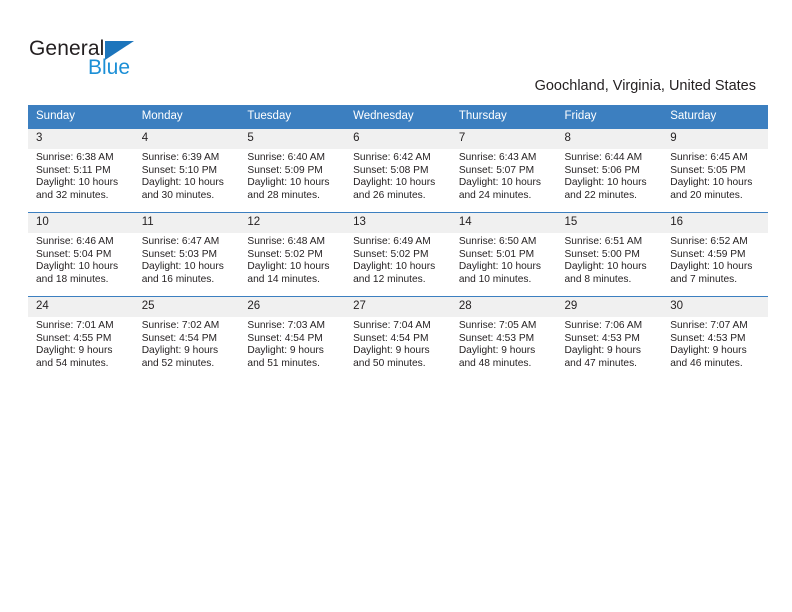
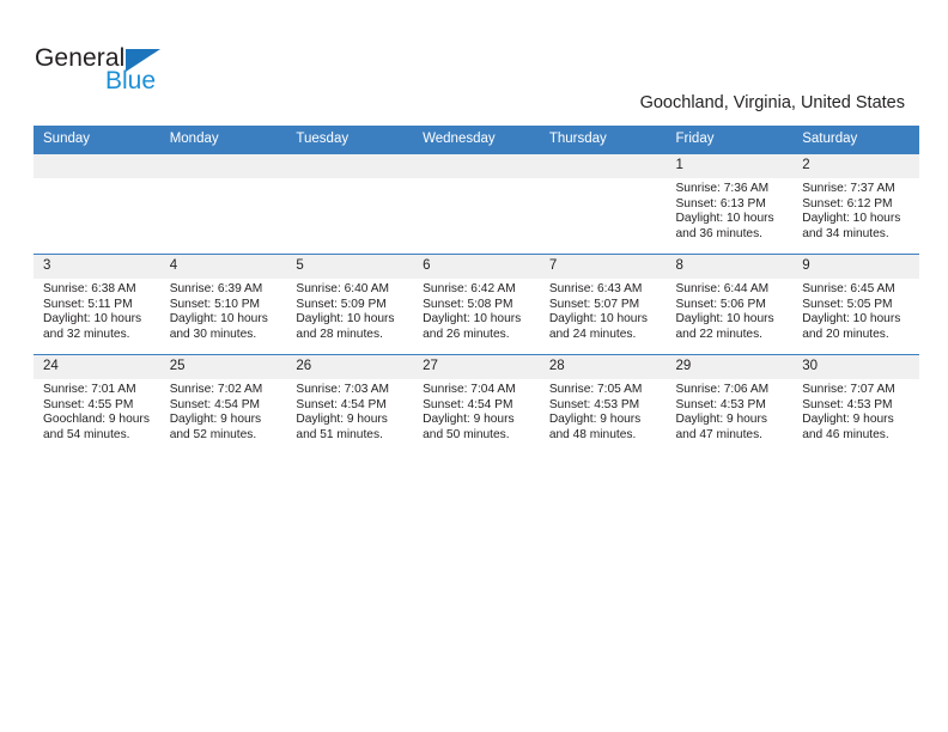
  General
  Blue
  Goochland, Virginia, United States
  Sunday	Monday	Tuesday	Wednesday	Thursday	Friday	Saturday
+ 					1Sunrise: 7:36 AMSunset: 6:13 PMDaylight: 10 hours and 36 minutes.	2Sunrise: 7:37 AMSunset: 6:12 PMDaylight: 10 hours and 34 minutes.
  3Sunrise: 6:38 AMSunset: 5:11 PMDaylight: 10 hours and 32 minutes.	4Sunrise: 6:39 AMSunset: 5:10 PMDaylight: 10 hours and 30 minutes.	5Sunrise: 6:40 AMSunset: 5:09 PMDaylight: 10 hours and 28 minutes.	6Sunrise: 6:42 AMSunset: 5:08 PMDaylight: 10 hours and 26 minutes.	7Sunrise: 6:43 AMSunset: 5:07 PMDaylight: 10 hours and 24 minutes.	8Sunrise: 6:44 AMSunset: 5:06 PMDaylight: 10 hours and 22 minutes.	9Sunrise: 6:45 AMSunset: 5:05 PMDaylight: 10 hours and 20 minutes.
- 10Sunrise: 6:46 AMSunset: 5:04 PMDaylight: 10 hours and 18 minutes.	11Sunrise: 6:47 AMSunset: 5:03 PMDaylight: 10 hours and 16 minutes.	12Sunrise: 6:48 AMSunset: 5:02 PMDaylight: 10 hours and 14 minutes.	13Sunrise: 6:49 AMSunset: 5:02 PMDaylight: 10 hours and 12 minutes.	14Sunrise: 6:50 AMSunset: 5:01 PMDaylight: 10 hours and 10 minutes.	15Sunrise: 6:51 AMSunset: 5:00 PMDaylight: 10 hours and 8 minutes.	16Sunrise: 6:52 AMSunset: 4:59 PMDaylight: 10 hours and 7 minutes.
- 24Sunrise: 7:01 AMSunset: 4:55 PMDaylight: 9 hours and 54 minutes.	25Sunrise: 7:02 AMSunset: 4:54 PMDaylight: 9 hours and 52 minutes.	26Sunrise: 7:03 AMSunset: 4:54 PMDaylight: 9 hours and 51 minutes.	27Sunrise: 7:04 AMSunset: 4:54 PMDaylight: 9 hours and 50 minutes.	28Sunrise: 7:05 AMSunset: 4:53 PMDaylight: 9 hours and 48 minutes.	29Sunrise: 7:06 AMSunset: 4:53 PMDaylight: 9 hours and 47 minutes.	30Sunrise: 7:07 AMSunset: 4:53 PMDaylight: 9 hours and 46 minutes.
+ 24Sunrise: 7:01 AMSunset: 4:55 PMGoochland: 9 hours and 54 minutes.	25Sunrise: 7:02 AMSunset: 4:54 PMDaylight: 9 hours and 52 minutes.	26Sunrise: 7:03 AMSunset: 4:54 PMDaylight: 9 hours and 51 minutes.	27Sunrise: 7:04 AMSunset: 4:54 PMDaylight: 9 hours and 50 minutes.	28Sunrise: 7:05 AMSunset: 4:53 PMDaylight: 9 hours and 48 minutes.	29Sunrise: 7:06 AMSunset: 4:53 PMDaylight: 9 hours and 47 minutes.	30Sunrise: 7:07 AMSunset: 4:53 PMDaylight: 9 hours and 46 minutes.
